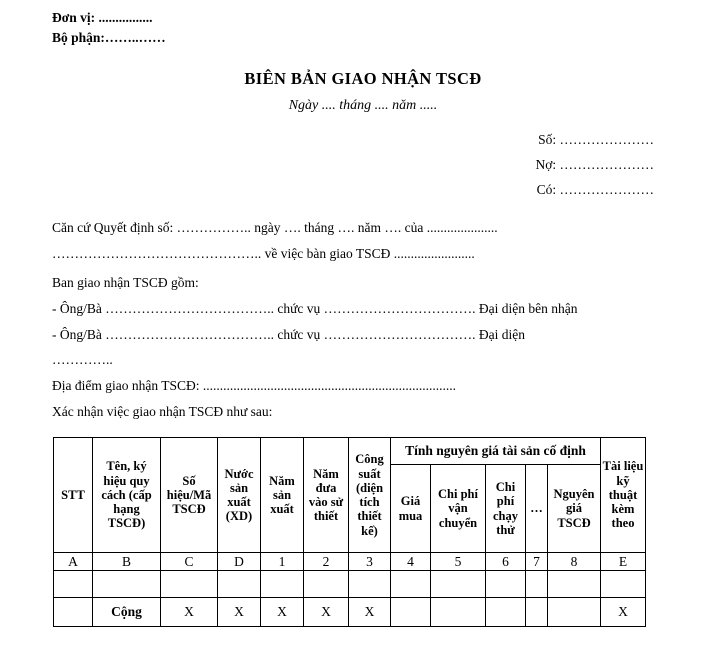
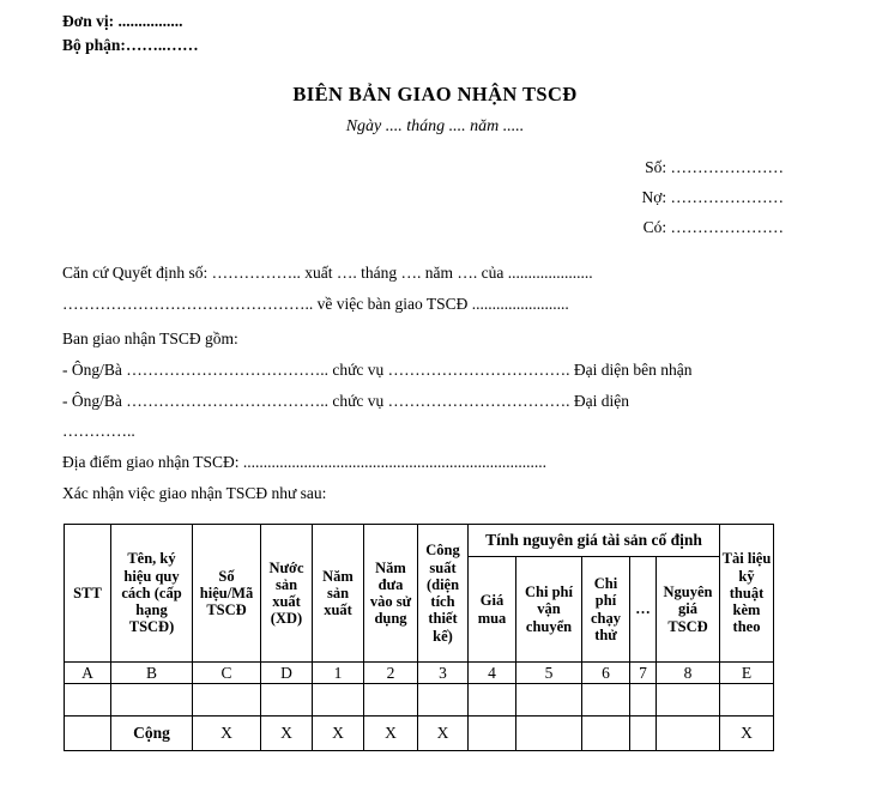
  Đơn vị: ................
  Bộ phận:……..……
  BIÊN BẢN GIAO NHẬN TSCĐ
  Ngày .... tháng .... năm .....
  Số: …………………
  Nợ: …………………
  Có: …………………
- Căn cứ Quyết định số: …………….. ngày …. tháng …. năm …. của .....................
+ Căn cứ Quyết định số: …………….. xuất …. tháng …. năm …. của .....................
  ……………………………………….. về việc bàn giao TSCĐ ........................
  Ban giao nhận TSCĐ gồm:
  - Ông/Bà ……………………………….. chức vụ ……………………………. Đại diện bên nhận
  - Ông/Bà ……………………………….. chức vụ ……………………………. Đại diện
  …………..
  Địa điểm giao nhận TSCĐ: ...........................................................................
  Xác nhận việc giao nhận TSCĐ như sau:
- STT	Tên, ký hiệu quy cách (cấp hạng TSCĐ)	Số hiệu/Mã TSCĐ	Nước sản xuất (XD)	Năm sản xuất	Năm đưa vào sử thiết	Công suất (diện tích thiết kế)	Tính nguyên giá tài sản cố định	Tài liệu kỹ thuật kèm theo
+ STT	Tên, ký hiệu quy cách (cấp hạng TSCĐ)	Số hiệu/Mã TSCĐ	Nước sản xuất (XD)	Năm sản xuất	Năm đưa vào sử dụng	Công suất (diện tích thiết kế)	Tính nguyên giá tài sản cố định	Tài liệu kỹ thuật kèm theo
  Giá mua	Chi phí vận chuyển	Chi phí chạy thử	…	Nguyên giá TSCĐ
  A	B	C	D	1	2	3	4	5	6	7	8	E
  	Cộng	X	X	X	X	X						X
